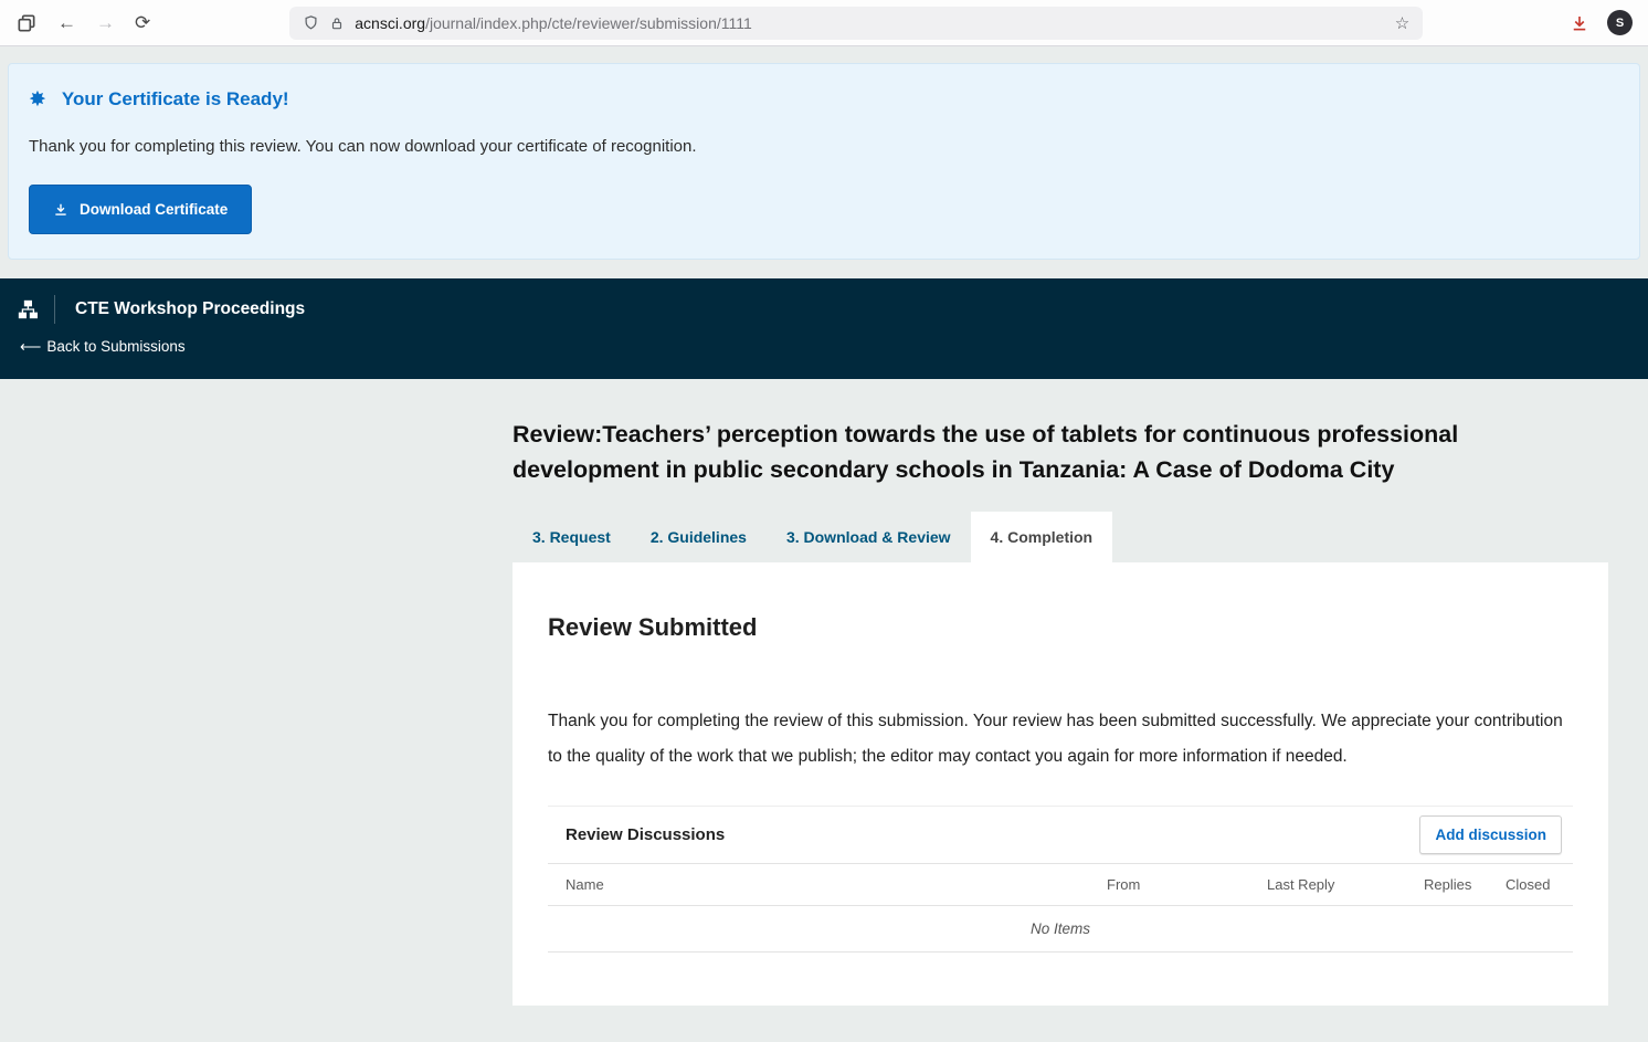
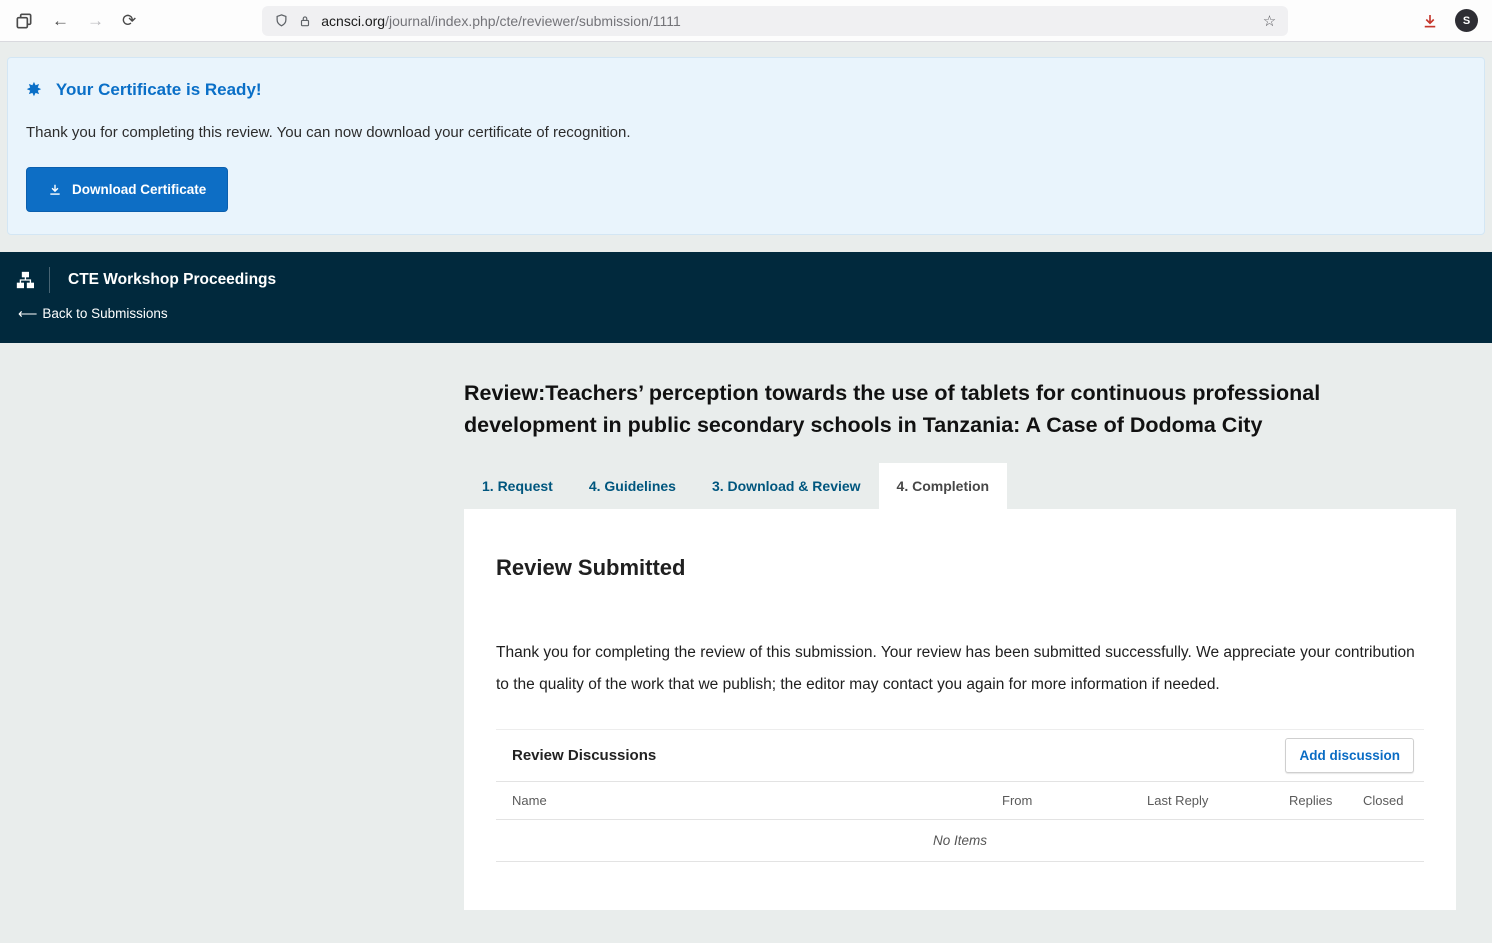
  ←
  →
  ⟳
  acnsci.org/journal/index.php/cte/reviewer/submission/1111
  ☆
  S
  ✸
  Your Certificate is Ready!
  Thank you for completing this review. You can now download your certificate of recognition.
  Download Certificate
  CTE Workshop Proceedings
  ⟵ Back to Submissions
  Review:Teachers’ perception towards the use of tablets for continuous professional development in public secondary schools in Tanzania: A Case of Dodoma City
- 3. Request
+ 1. Request
- 2. Guidelines
+ 4. Guidelines
  3. Download & Review
  4. Completion
  Review Submitted
  Thank you for completing the review of this submission. Your review has been submitted successfully. We appreciate your contribution to the quality of the work that we publish; the editor may contact you again for more information if needed.
  Review Discussions
  Add discussion
  Name
  From
  Last Reply
  Replies
  Closed
  No Items
